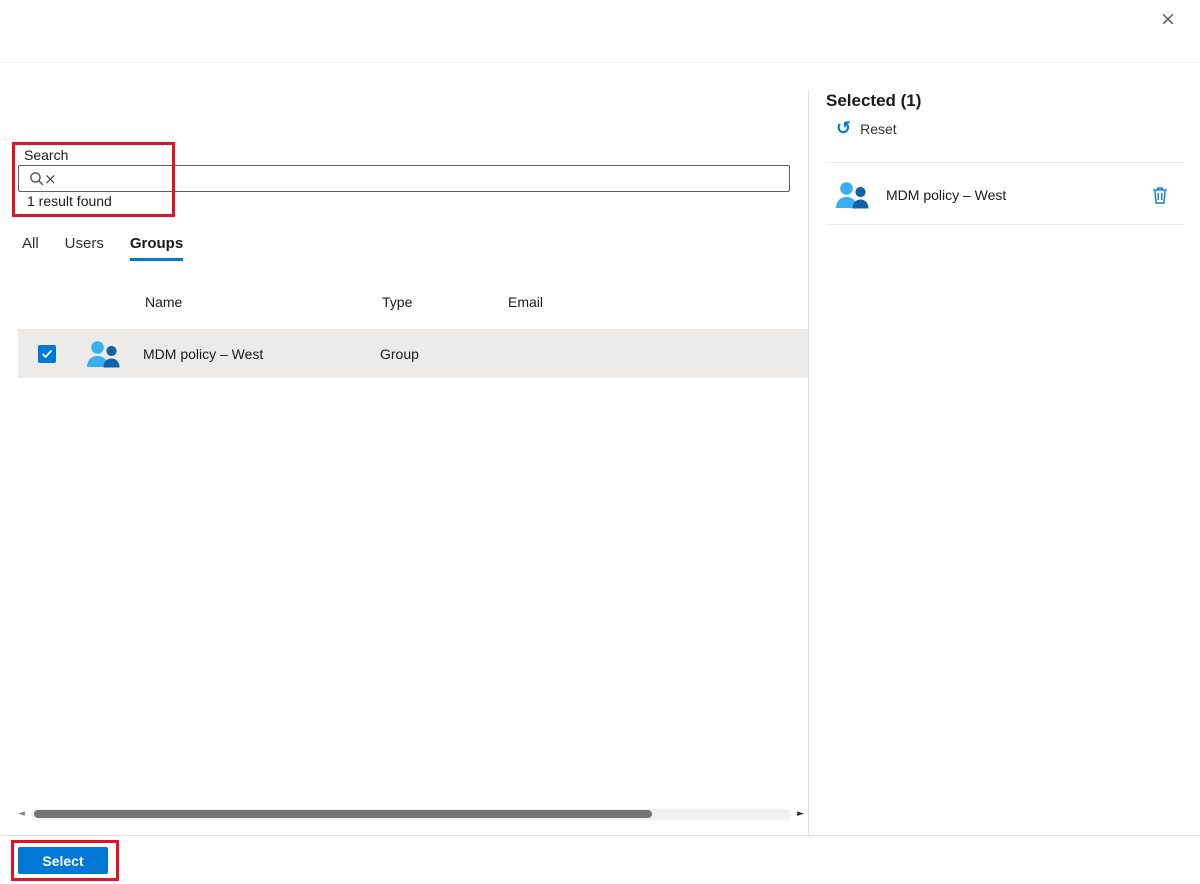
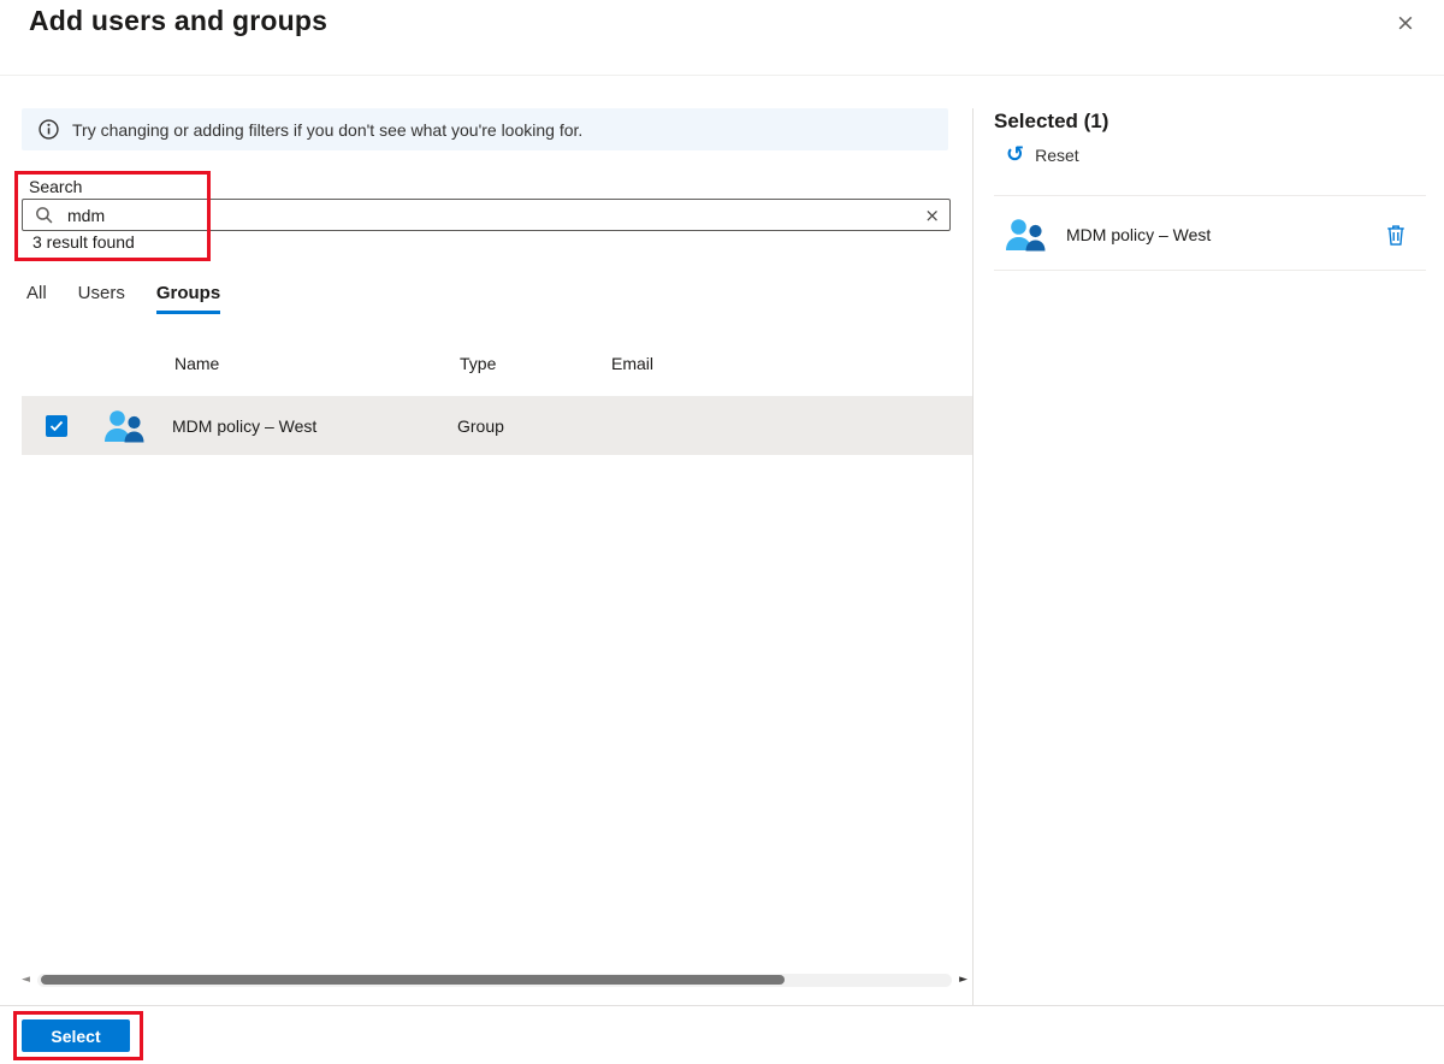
+ Add users and groups
  ×
+ Try changing or adding filters if you don't see what you're looking for.
  Search
+ mdm
  ×
- 1 result found
+ 3 result found
  All
  Users
  Groups
  Name
  Type
  Email
  MDM policy – West
  Group
  ◄
  ►
  Selected (1)
  ↺
  Reset
  MDM policy – West
  Select
